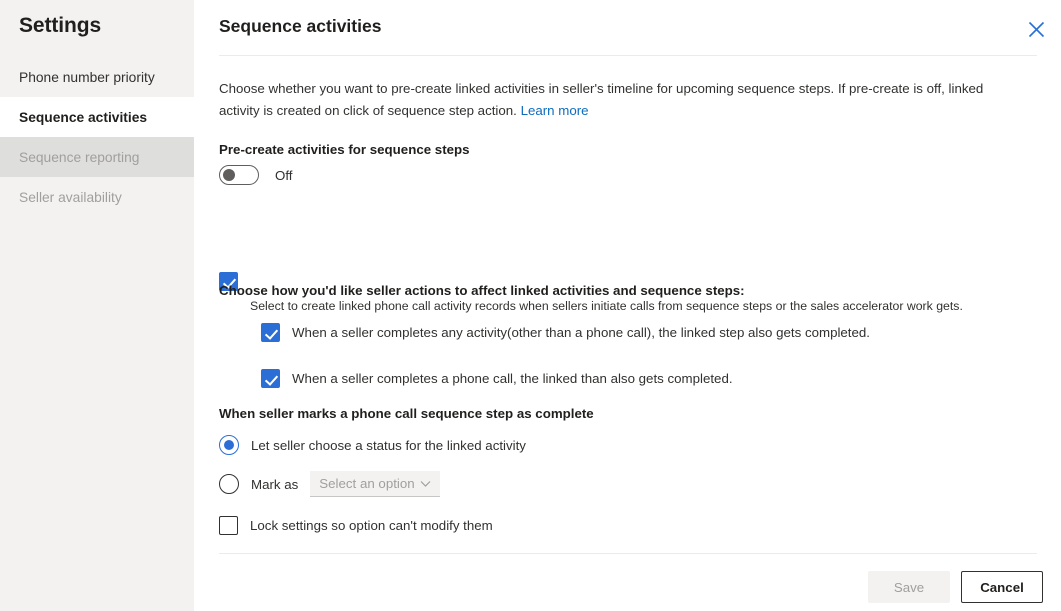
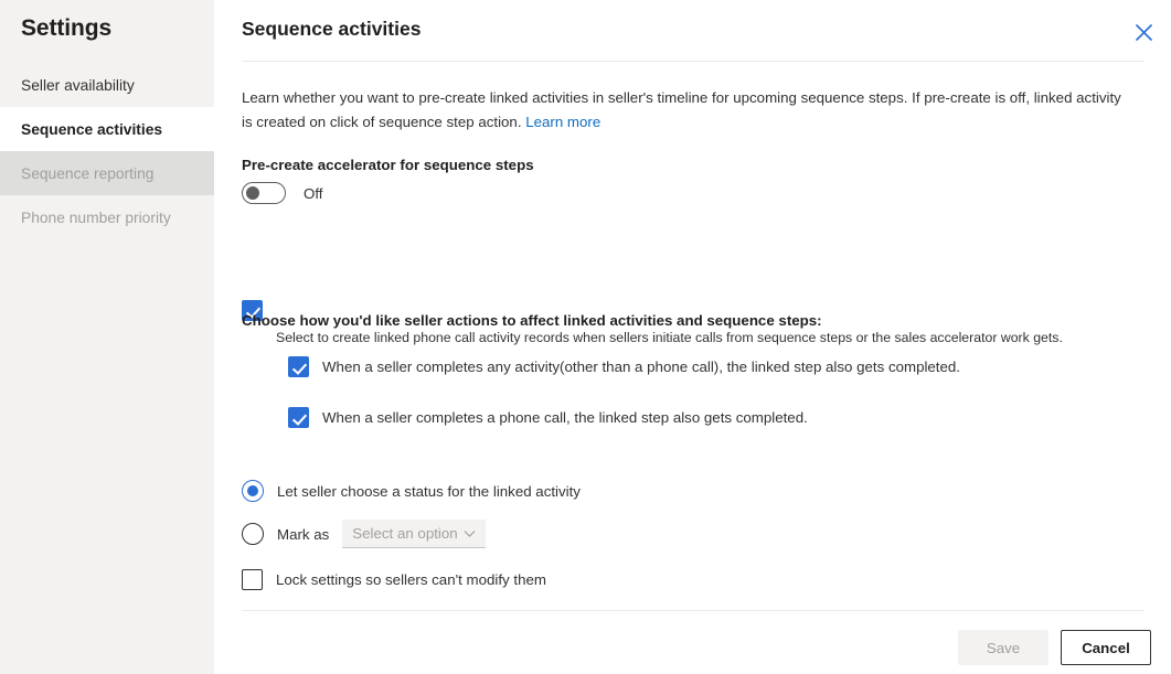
  Settings
- Phone number priority
+ Seller availability
  Sequence activities
  Sequence reporting
- Seller availability
+ Phone number priority
  Sequence activities
- Choose whether you want to pre-create linked activities in seller's timeline for upcoming sequence steps. If pre-create is off, linked activity is created on click of sequence step action. Learn more
+ Learn whether you want to pre-create linked activities in seller's timeline for upcoming sequence steps. If pre-create is off, linked activity is created on click of sequence step action. Learn more
- Pre-create activities for sequence steps
+ Pre-create accelerator for sequence steps
  Off
  Select to create linked phone call activity records when sellers initiate calls from sequence steps or the sales accelerator work gets.
  Choose how you'd like seller actions to affect linked activities and sequence steps:
  When a seller completes any activity(other than a phone call), the linked step also gets completed.
- When a seller completes a phone call, the linked than also gets completed.
+ When a seller completes a phone call, the linked step also gets completed.
- When seller marks a phone call sequence step as complete
  Let seller choose a status for the linked activity
  Mark as
  Select an option
- Lock settings so option can't modify them
+ Lock settings so sellers can't modify them
  Save
  Cancel
